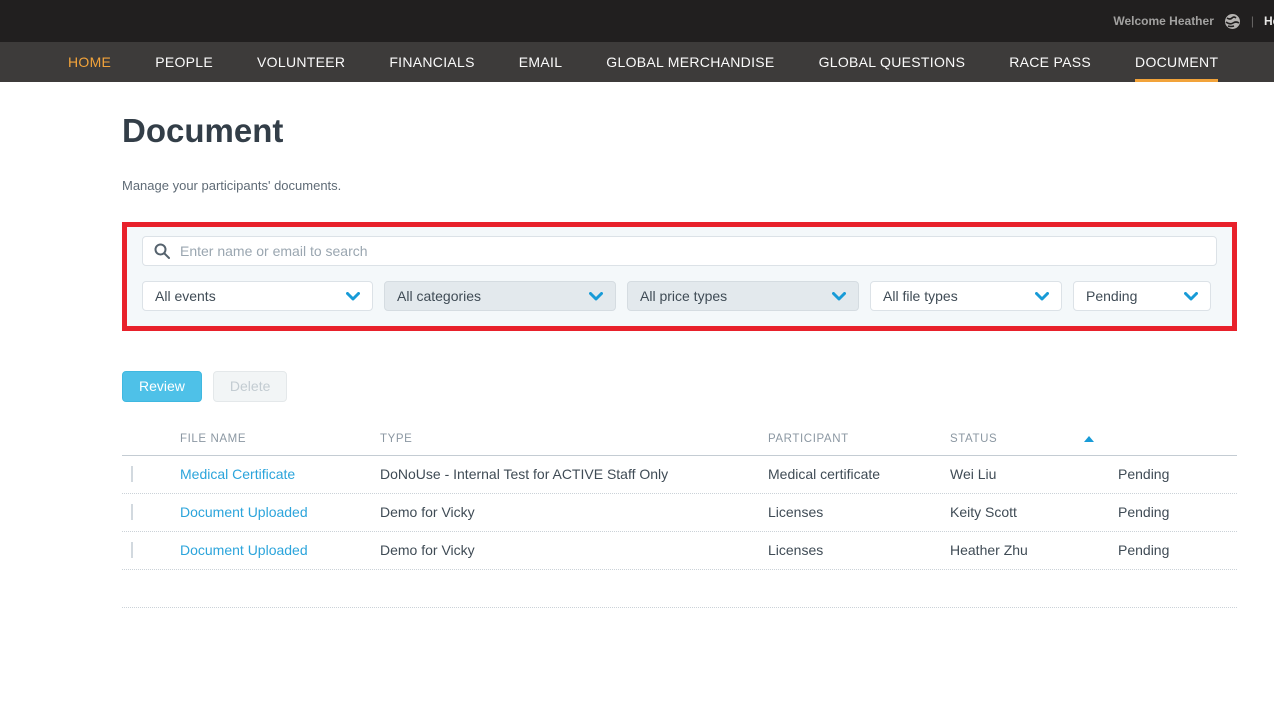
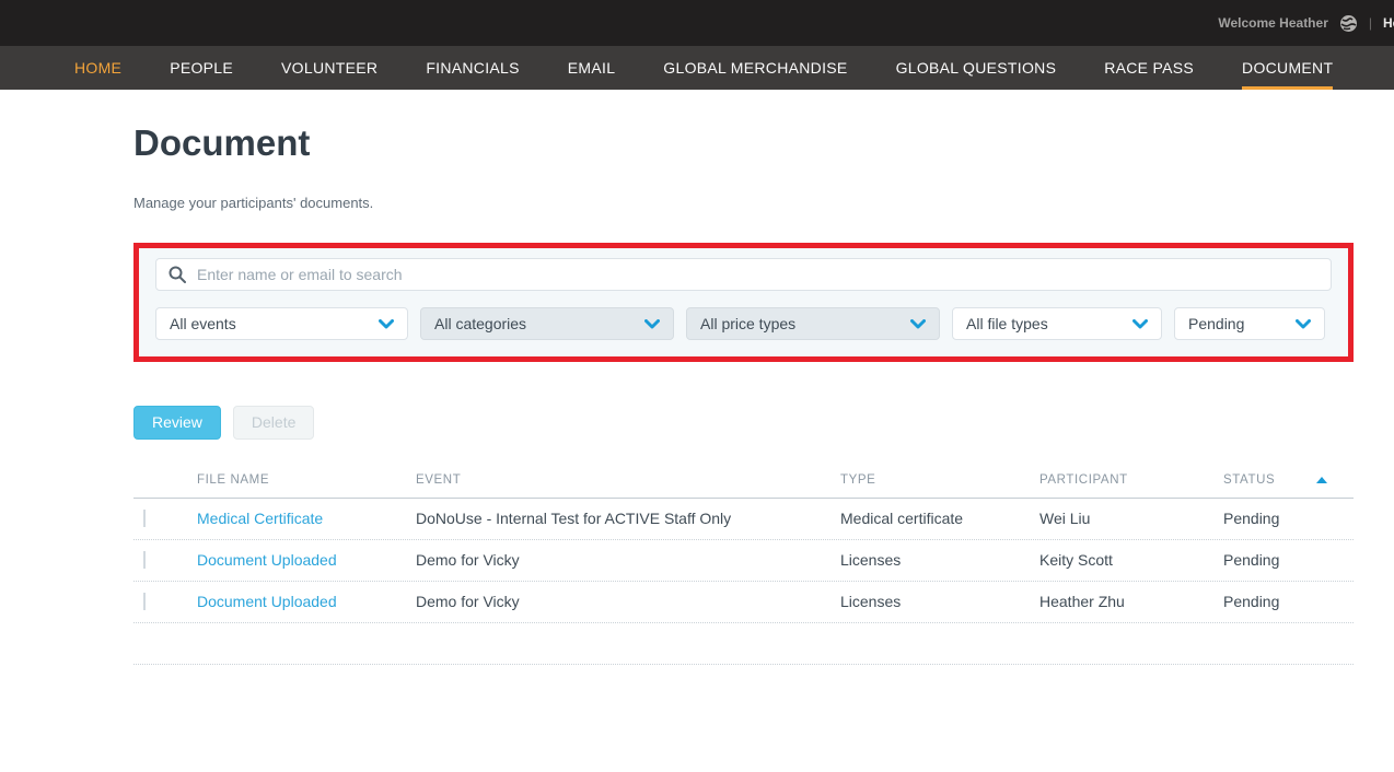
  Welcome Heather
  |
  HOME
  PEOPLE
  VOLUNTEER
  FINANCIALS
  EMAIL
  GLOBAL MERCHANDISE
  GLOBAL QUESTIONS
  RACE PASS
  DOCUMENT
  Document
  Manage your participants' documents.
  Enter name or email to search
  All events
  All categories
  All price types
  All file types
  Pending
  Review
  Delete
  FILE NAME
+ EVENT
  TYPE
  PARTICIPANT
  STATUS
  Medical Certificate
  DoNoUse - Internal Test for ACTIVE Staff Only
  Medical certificate
  Wei Liu
  Pending
  Document Uploaded
  Demo for Vicky
  Licenses
  Keity Scott
  Pending
  Document Uploaded
  Demo for Vicky
  Licenses
  Heather Zhu
  Pending
